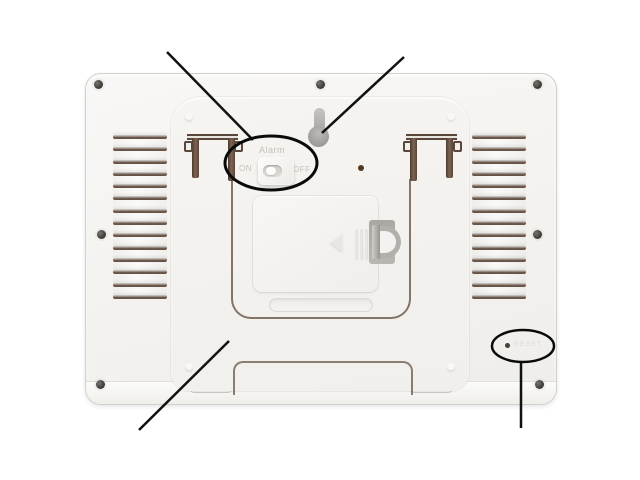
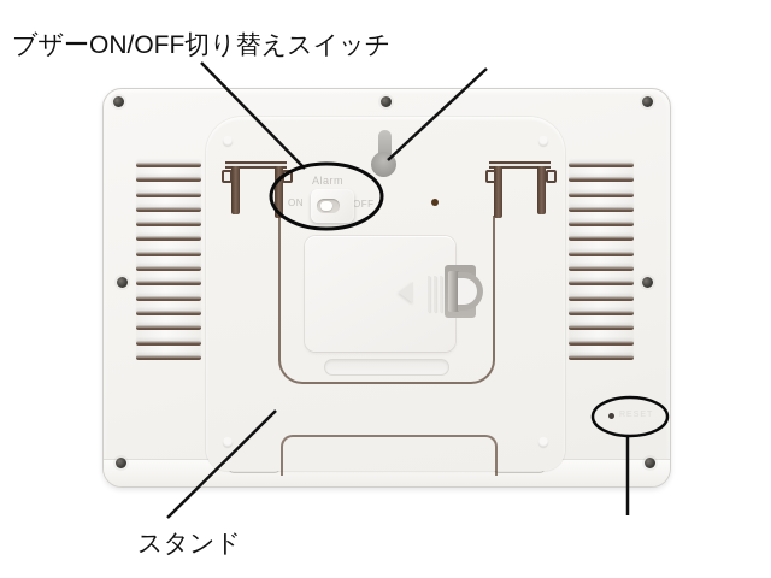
+ ブザーON/OFF切り替えスイッチ
+ スタンド
  Alarm
  ON
  OFF
